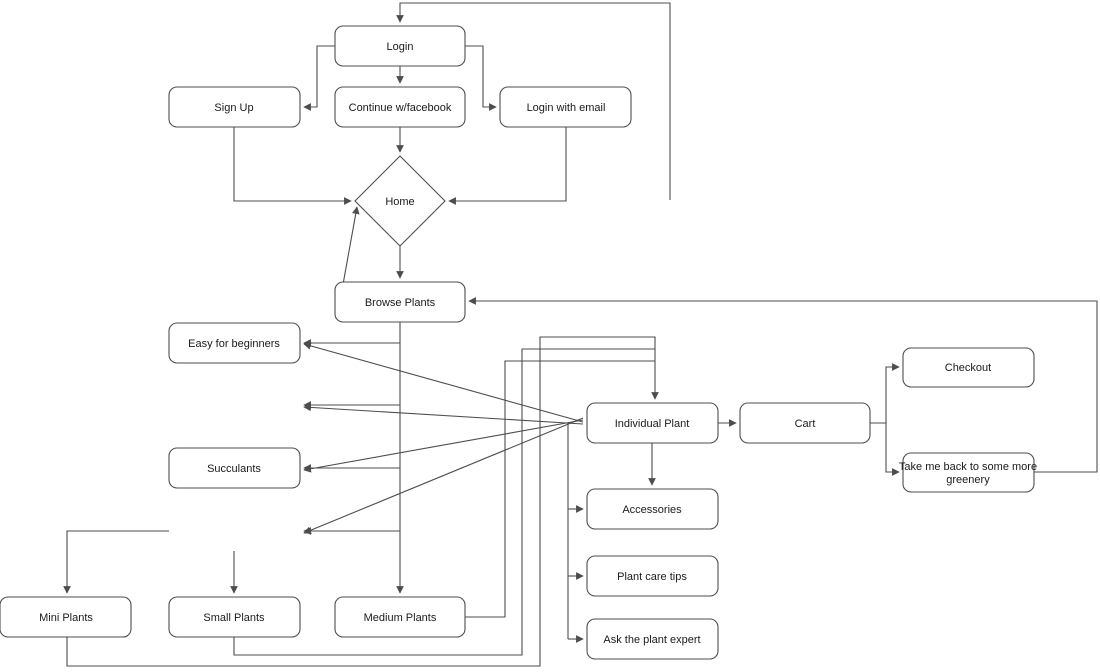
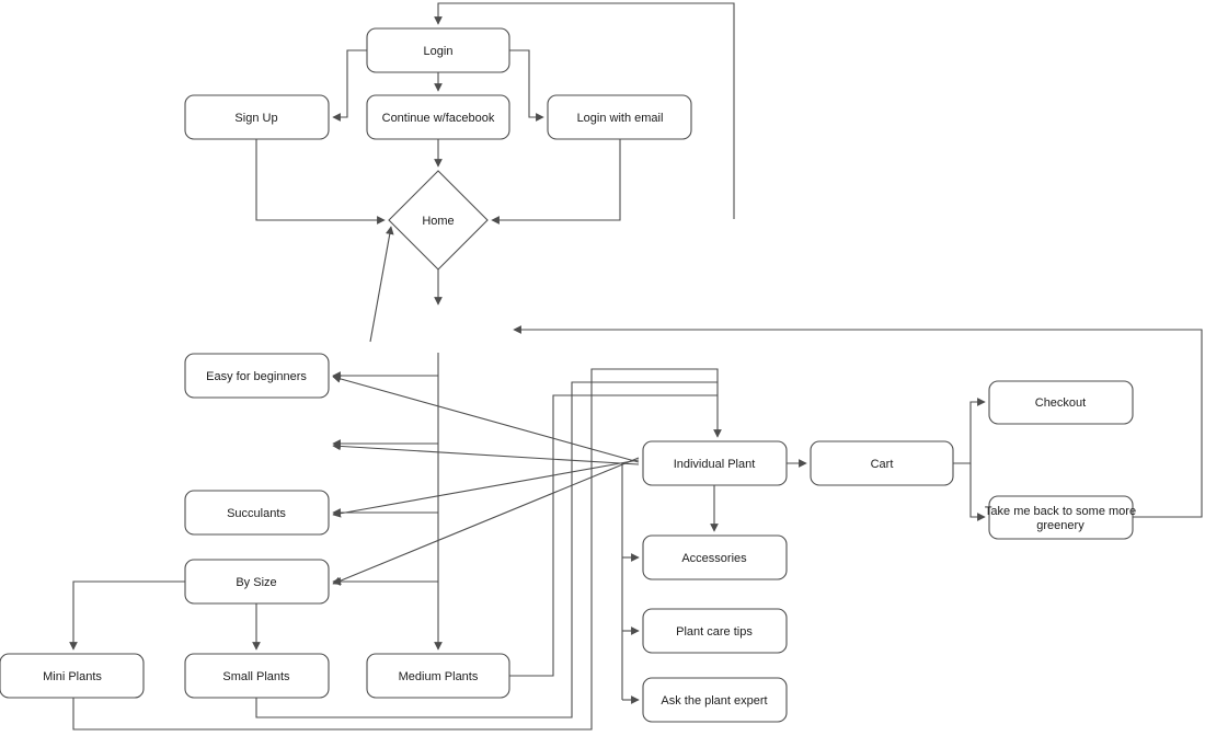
  Login
  Sign Up
  Continue w/facebook
  Login with email
  Home
- Browse Plants
  Easy for beginners
  Succulants
+ By Size
  Mini Plants
  Small Plants
  Medium Plants
  Individual Plant
  Accessories
  Plant care tips
  Ask the plant expert
  Cart
  Checkout
  Take me back to some more
  greenery
